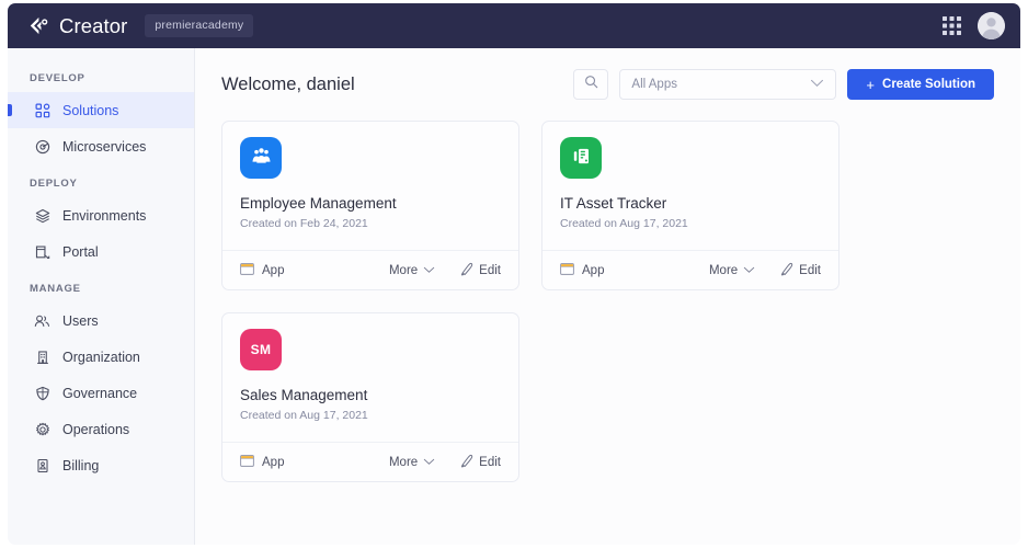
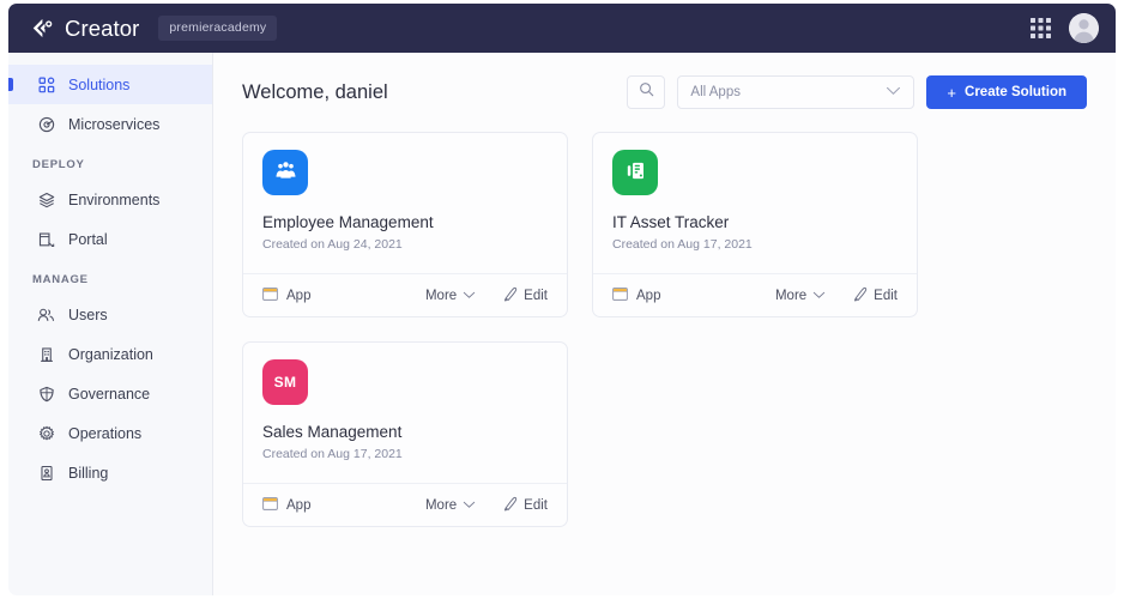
  Creator
  premieracademy
- DEVELOP
  Solutions
  Microservices
  DEPLOY
  Environments
  Portal
  MANAGE
  Users
  Organization
  Governance
  Operations
  Billing
  Welcome, daniel
  All Apps
  +
  Create Solution
  Employee Management
- Created on Feb 24, 2021
+ Created on Aug 24, 2021
  App
  More
  Edit
  IT Asset Tracker
  Created on Aug 17, 2021
  App
  More
  Edit
  SM
  Sales Management
  Created on Aug 17, 2021
  App
  More
  Edit
